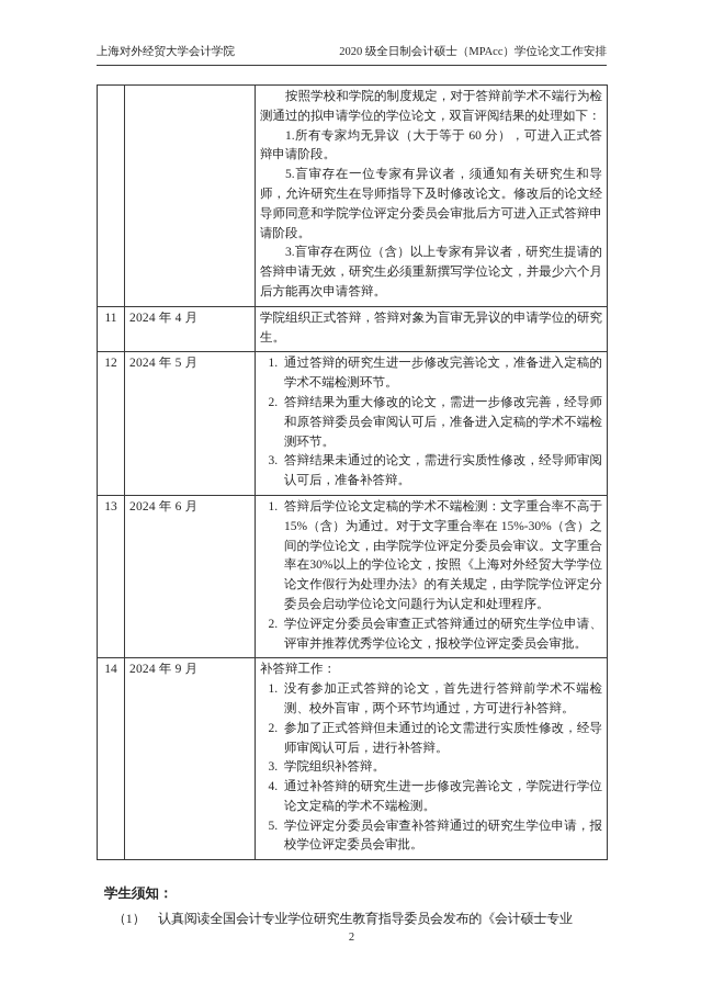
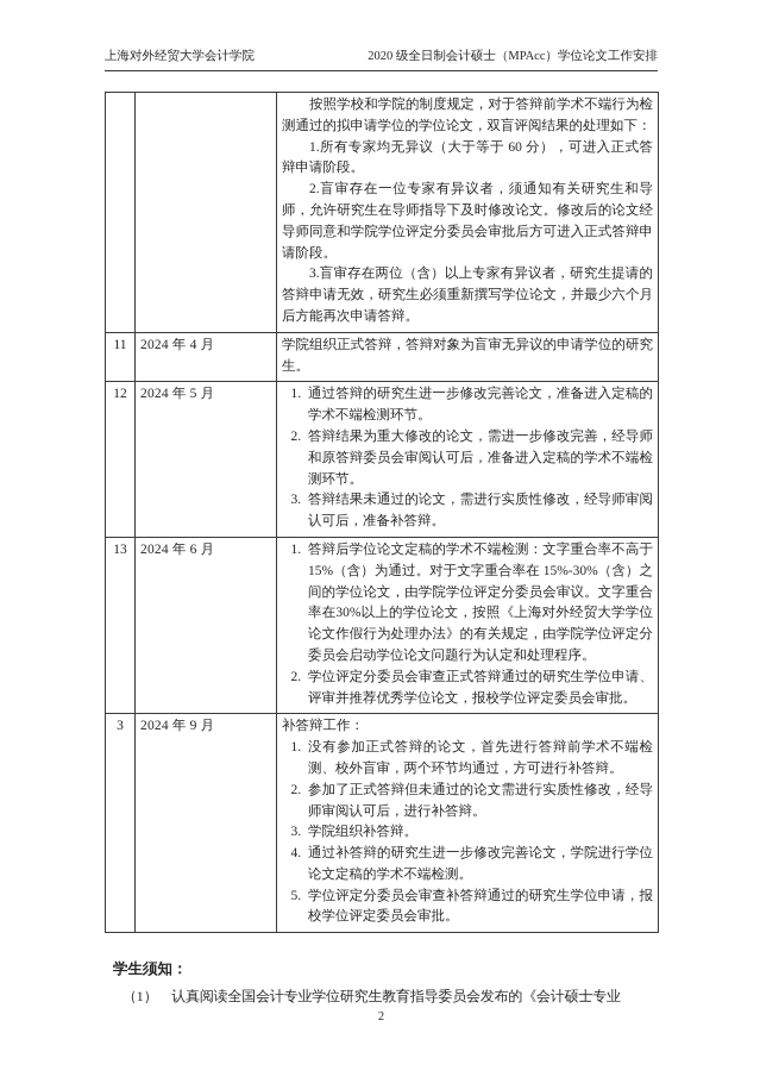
  上海对外经贸大学会计学院
  2020 级全日制会计硕士（MPAcc）学位论文工作安排
- 		按照学校和学院的制度规定，对于答辩前学术不端行为检测通过的拟申请学位的学位论文，双盲评阅结果的处理如下：1.所有专家均无异议（大于等于 60 分），可进入正式答辩申请阶段。5.盲审存在一位专家有异议者，须通知有关研究生和导师，允许研究生在导师指导下及时修改论文。修改后的论文经导师同意和学院学位评定分委员会审批后方可进入正式答辩申请阶段。3.盲审存在两位（含）以上专家有异议者，研究生提请的答辩申请无效，研究生必须重新撰写学位论文，并最少六个月后方能再次申请答辩。
+ 		按照学校和学院的制度规定，对于答辩前学术不端行为检测通过的拟申请学位的学位论文，双盲评阅结果的处理如下：1.所有专家均无异议（大于等于 60 分），可进入正式答辩申请阶段。2.盲审存在一位专家有异议者，须通知有关研究生和导师，允许研究生在导师指导下及时修改论文。修改后的论文经导师同意和学院学位评定分委员会审批后方可进入正式答辩申请阶段。3.盲审存在两位（含）以上专家有异议者，研究生提请的答辩申请无效，研究生必须重新撰写学位论文，并最少六个月后方能再次申请答辩。
  11	2024 年 4 月	学院组织正式答辩，答辩对象为盲审无异议的申请学位的研究生。
  12	2024 年 5 月	通过答辩的研究生进一步修改完善论文，准备进入定稿的学术不端检测环节。答辩结果为重大修改的论文，需进一步修改完善，经导师和原答辩委员会审阅认可后，准备进入定稿的学术不端检测环节。答辩结果未通过的论文，需进行实质性修改，经导师审阅认可后，准备补答辩。
  13	2024 年 6 月	答辩后学位论文定稿的学术不端检测：文字重合率不高于15%（含）为通过。对于文字重合率在 15%-30%（含）之间的学位论文，由学院学位评定分委员会审议。文字重合率在30%以上的学位论文，按照《上海对外经贸大学学位论文作假行为处理办法》的有关规定，由学院学位评定分委员会启动学位论文问题行为认定和处理程序。学位评定分委员会审查正式答辩通过的研究生学位申请、评审并推荐优秀学位论文，报校学位评定委员会审批。
- 14	2024 年 9 月	补答辩工作：没有参加正式答辩的论文，首先进行答辩前学术不端检测、校外盲审，两个环节均通过，方可进行补答辩。参加了正式答辩但未通过的论文需进行实质性修改，经导师审阅认可后，进行补答辩。学院组织补答辩。通过补答辩的研究生进一步修改完善论文，学院进行学位论文定稿的学术不端检测。学位评定分委员会审查补答辩通过的研究生学位申请，报校学位评定委员会审批。
+ 3	2024 年 9 月	补答辩工作：没有参加正式答辩的论文，首先进行答辩前学术不端检测、校外盲审，两个环节均通过，方可进行补答辩。参加了正式答辩但未通过的论文需进行实质性修改，经导师审阅认可后，进行补答辩。学院组织补答辩。通过补答辩的研究生进一步修改完善论文，学院进行学位论文定稿的学术不端检测。学位评定分委员会审查补答辩通过的研究生学位申请，报校学位评定委员会审批。
  学生须知：
  （1） 认真阅读全国会计专业学位研究生教育指导委员会发布的《会计硕士专业
  2
